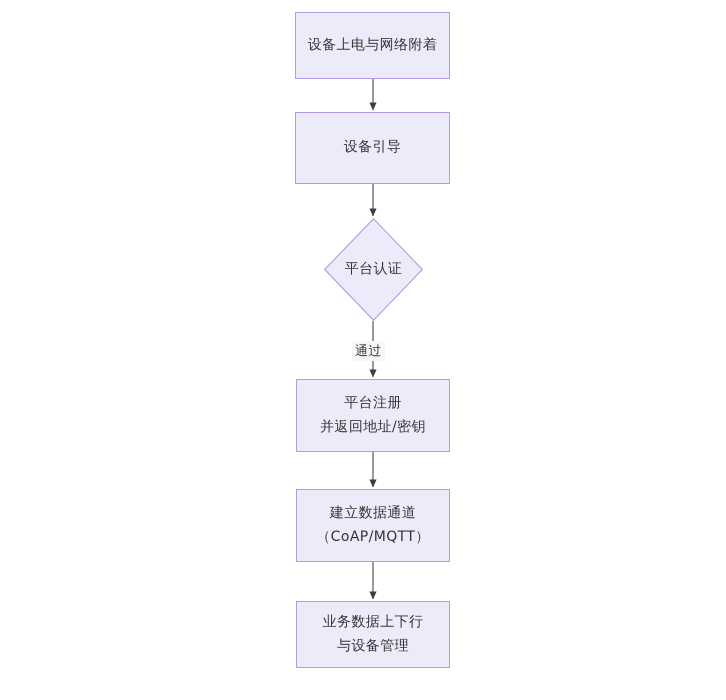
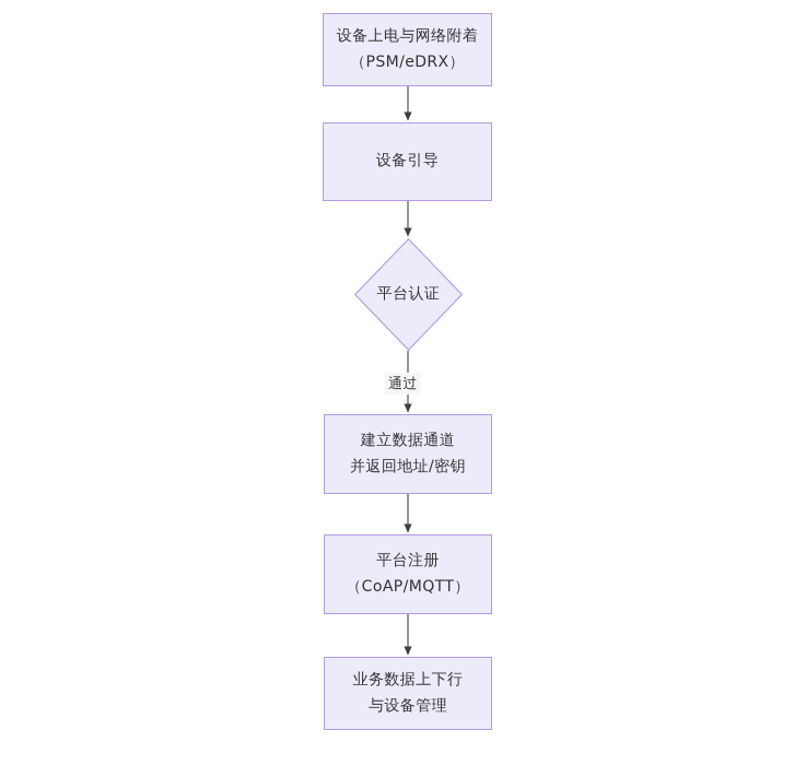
  设备上电与网络附着
+ （PSM/eDRX）
  设备引导
  平台认证
  通过
- 平台注册
+ 建立数据通道
  并返回地址/密钥
- 建立数据通道
+ 平台注册
  （CoAP/MQTT）
  业务数据上下行
  与设备管理
